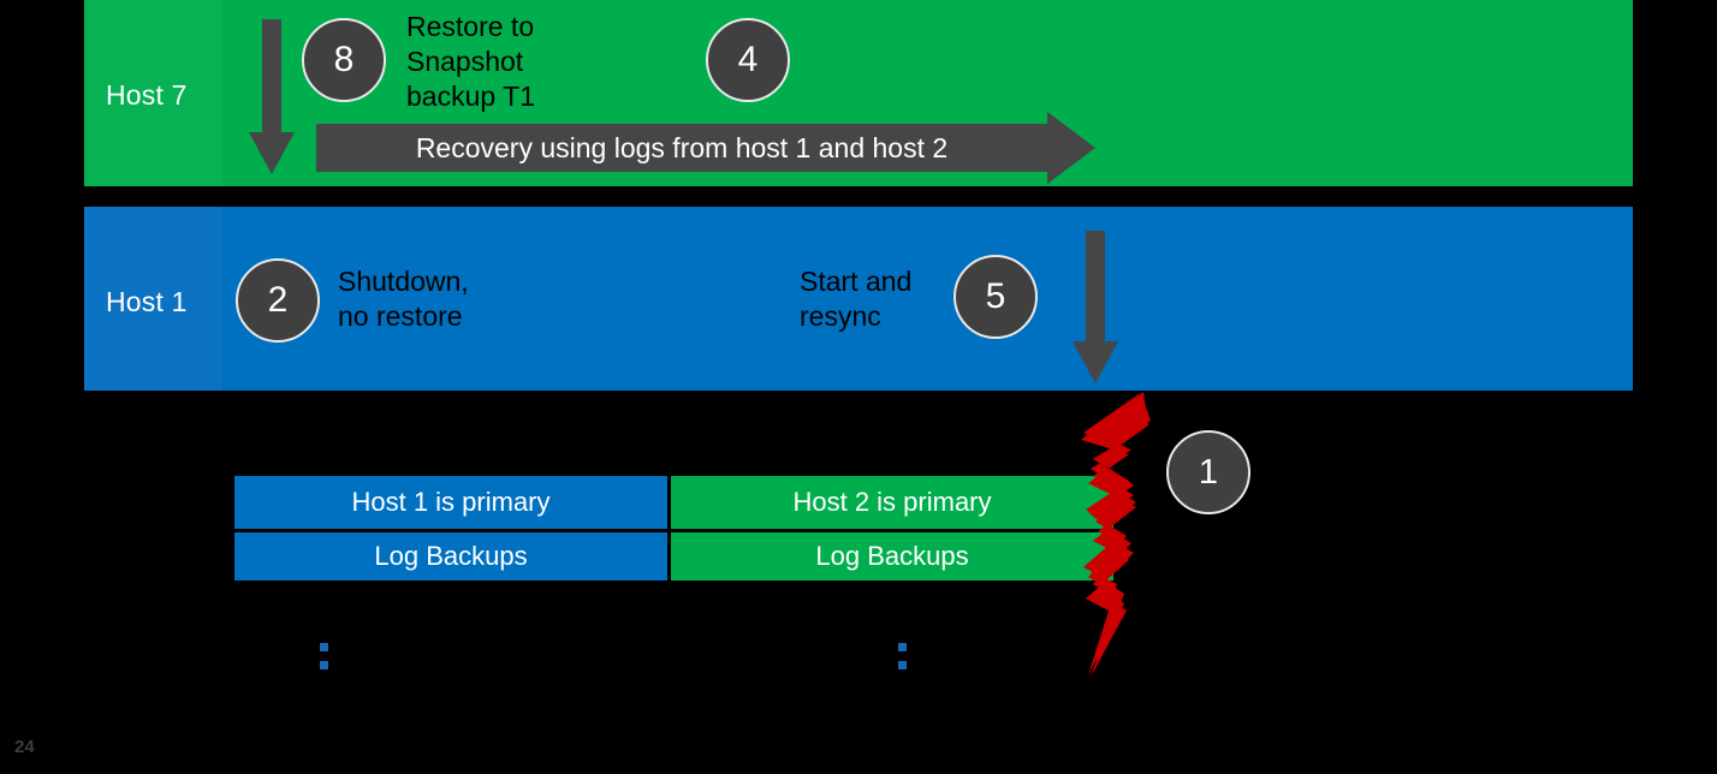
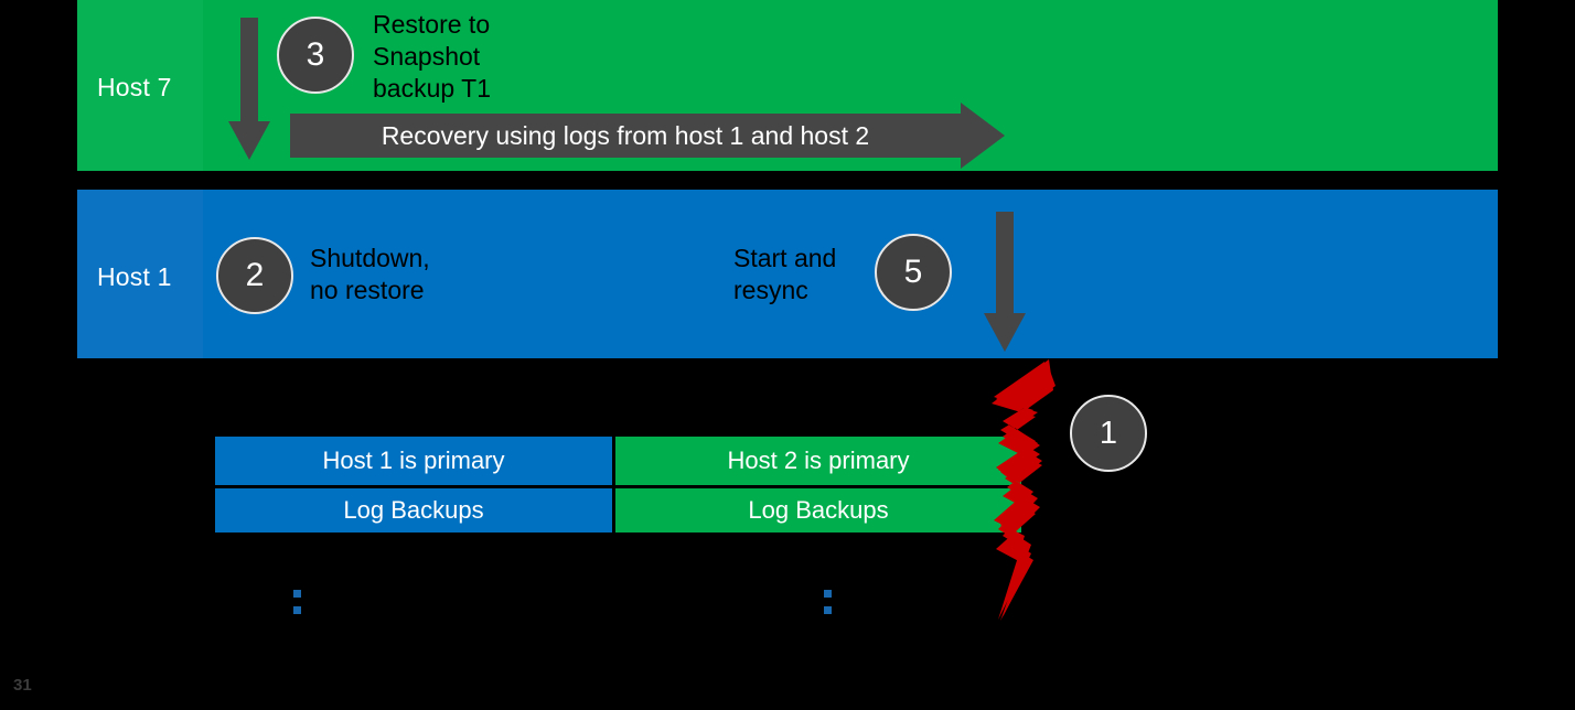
  Host 7
- 8
+ 3
  Restore to
  Snapshot
  backup T1
- 4
  Recovery using logs from host 1 and host 2
  Host 1
  2
  Shutdown,
  no restore
  Start and
  resync
  5
  Host 1 is primary
  Host 2 is primary
  Log Backups
  Log Backups
  1
- 24
+ 31
